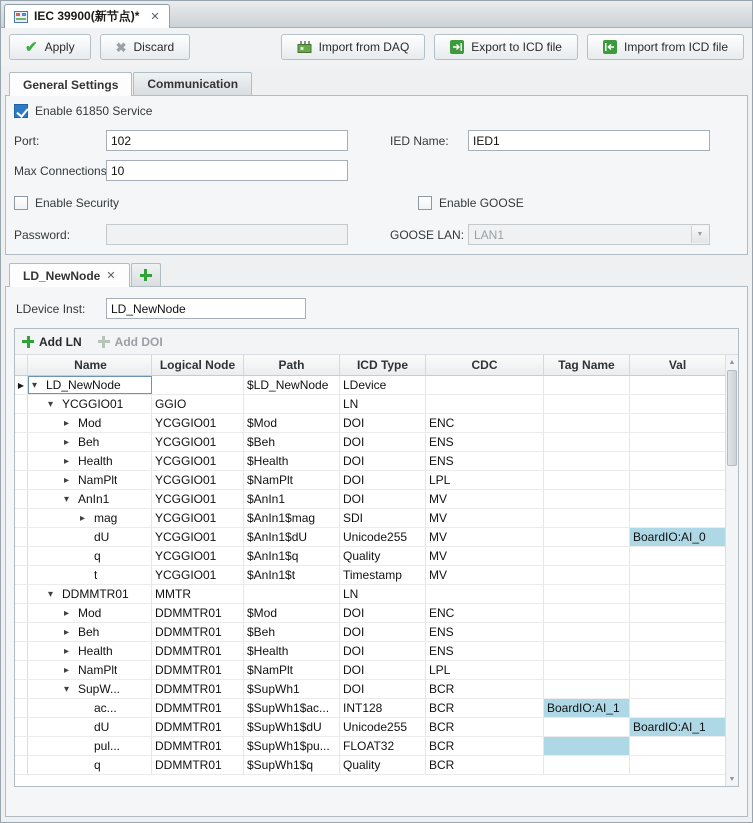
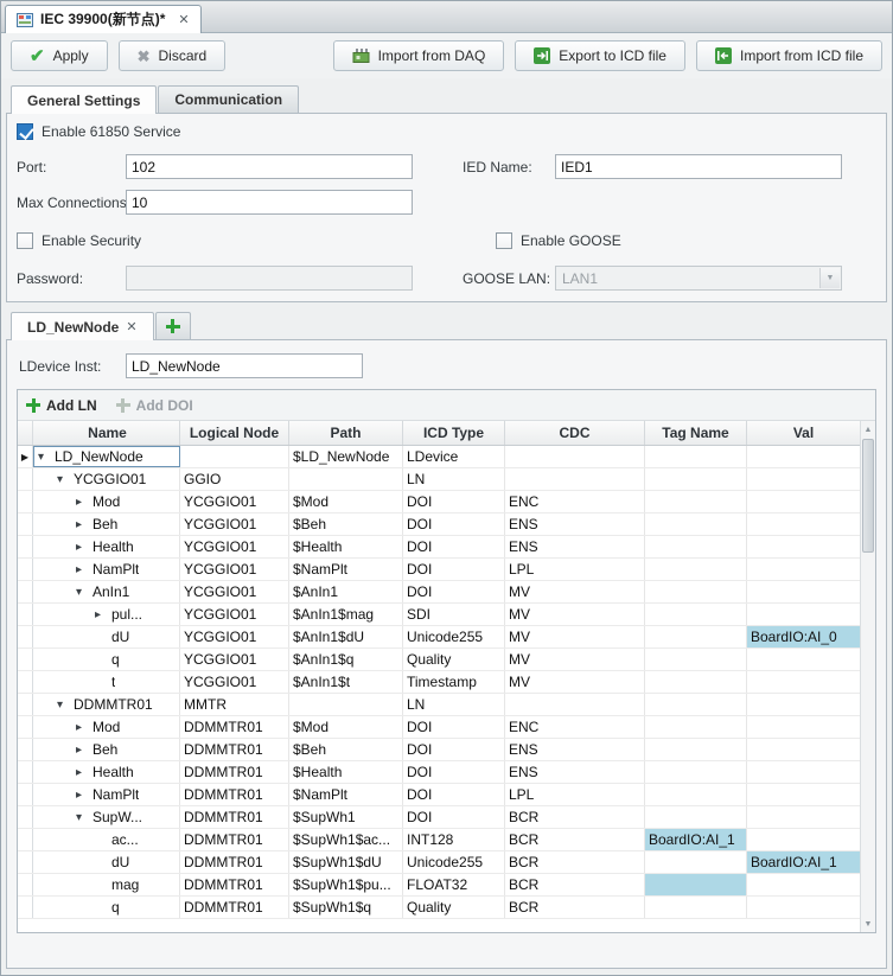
  IEC 39900(新节点)*
  ✕
  ✔
  Apply
  ✖
  Discard
  Import from DAQ
  Export to ICD file
  Import from ICD file
  General Settings
  Communication
  Enable 61850 Service
  Port:
  102
  IED Name:
  IED1
  Max Connections
  10
  Enable Security
  Enable GOOSE
  Password:
  GOOSE LAN:
  LAN1
  LD_NewNode
  ✕
  LDevice Inst:
  LD_NewNode
  Add LN
  Add DOI
  Name
  Logical Node
  Path
  ICD Type
  CDC
  Tag Name
  Val
  ▶
  ▾
  LD_NewNode
  $LD_NewNode
  LDevice
  ▾
  YCGGIO01
  GGIO
  LN
  ▸
  Mod
  YCGGIO01
  $Mod
  DOI
  ENC
  ▸
  Beh
  YCGGIO01
  $Beh
  DOI
  ENS
  ▸
  Health
  YCGGIO01
  $Health
  DOI
  ENS
  ▸
  NamPlt
  YCGGIO01
  $NamPlt
  DOI
  LPL
  ▾
  AnIn1
  YCGGIO01
  $AnIn1
  DOI
  MV
  ▸
- mag
+ pul...
  YCGGIO01
  $AnIn1$mag
  SDI
  MV
  dU
  YCGGIO01
  $AnIn1$dU
  Unicode255
  MV
  BoardIO:AI_0
  q
  YCGGIO01
  $AnIn1$q
  Quality
  MV
  t
  YCGGIO01
  $AnIn1$t
  Timestamp
  MV
  ▾
  DDMMTR01
  MMTR
  LN
  ▸
  Mod
  DDMMTR01
  $Mod
  DOI
  ENC
  ▸
  Beh
  DDMMTR01
  $Beh
  DOI
  ENS
  ▸
  Health
  DDMMTR01
  $Health
  DOI
  ENS
  ▸
  NamPlt
  DDMMTR01
  $NamPlt
  DOI
  LPL
  ▾
  SupW...
  DDMMTR01
  $SupWh1
  DOI
  BCR
  ac...
  DDMMTR01
  $SupWh1$ac...
  INT128
  BCR
  BoardIO:AI_1
  dU
  DDMMTR01
  $SupWh1$dU
  Unicode255
  BCR
  BoardIO:AI_1
- pul...
+ mag
  DDMMTR01
  $SupWh1$pu...
  FLOAT32
  BCR
  q
  DDMMTR01
  $SupWh1$q
  Quality
  BCR
